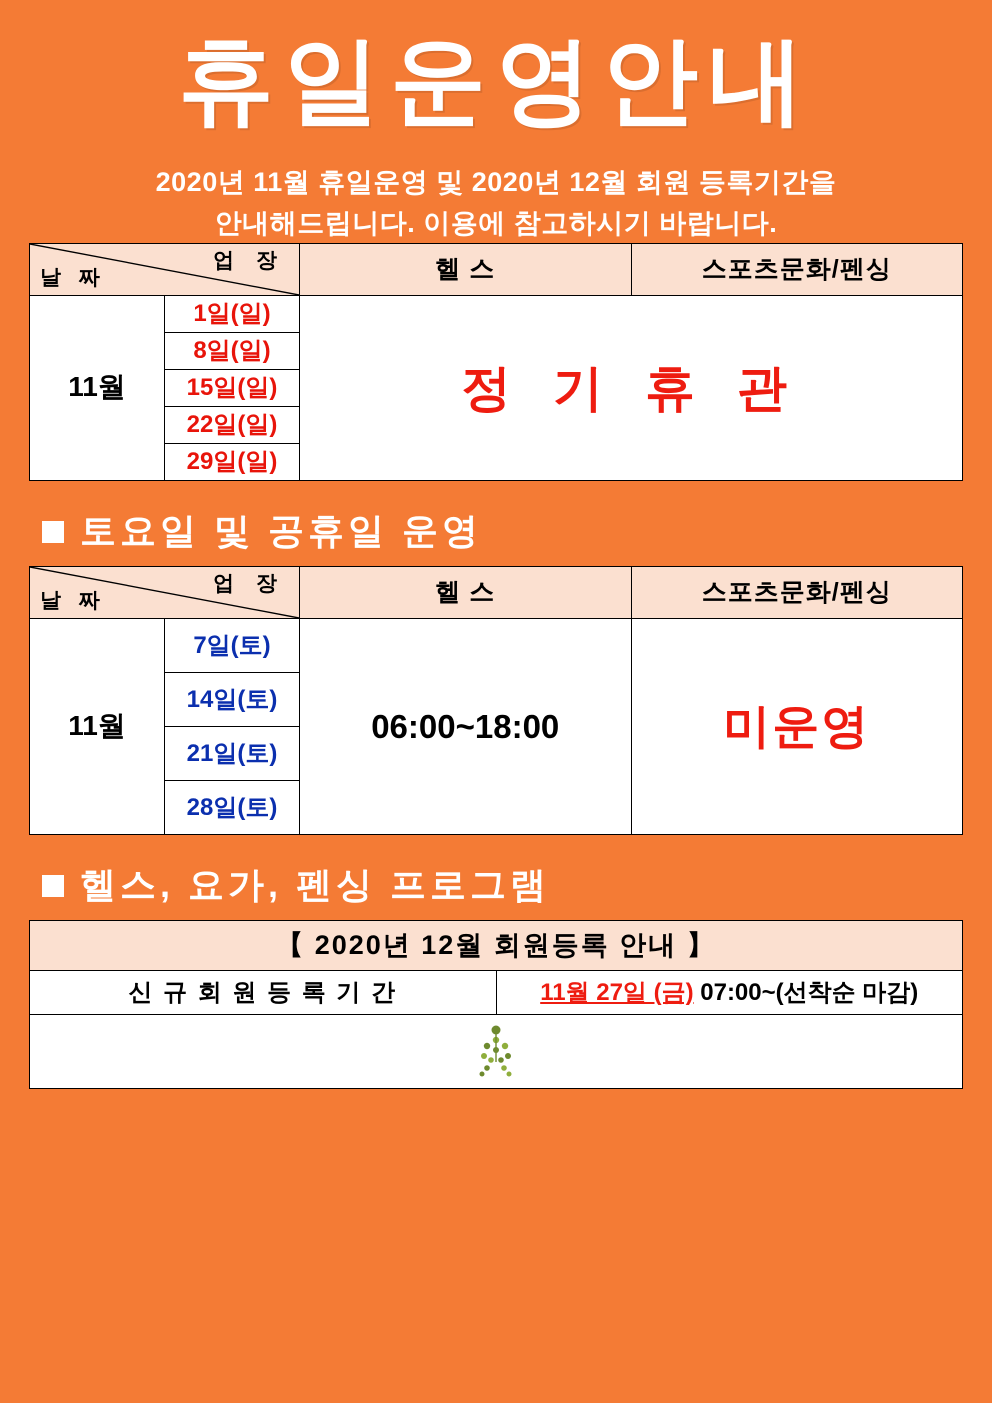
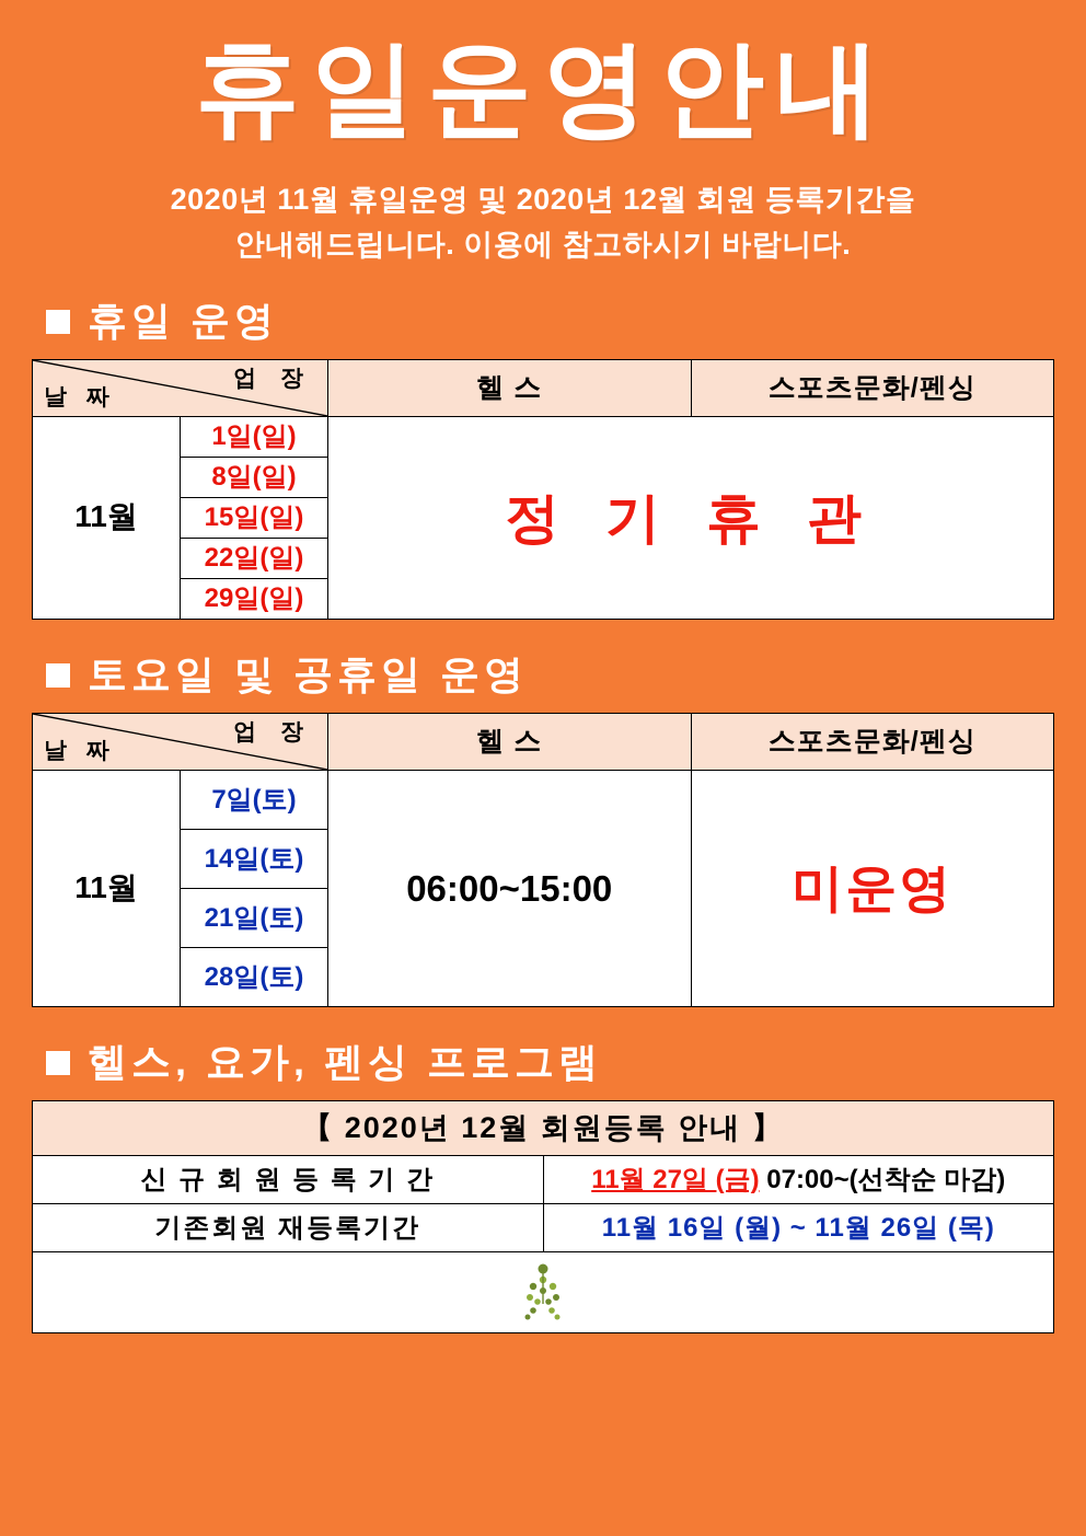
  휴일운영안내
  2020년 11월 휴일운영 및 2020년 12월 회원 등록기간을
  안내해드립니다. 이용에 참고하시기 바랍니다.
+ 휴일 운영
  업 장 날 짜	헬 스	스포츠문화/펜싱
  11월	1일(일)	정 기 휴 관
  8일(일)
  15일(일)
  22일(일)
  29일(일)
  토요일 및 공휴일 운영
  업 장 날 짜	헬 스	스포츠문화/펜싱
- 11월	7일(토)	06:00~18:00	미운영
+ 11월	7일(토)	06:00~15:00	미운영
  14일(토)
  21일(토)
  28일(토)
  헬스, 요가, 펜싱 프로그램
  【 2020년 12월 회원등록 안내 】
  신 규 회 원 등 록 기 간	11월 27일 (금) 07:00~(선착순 마감)
+ 기존회원 재등록기간	11월 16일 (월) ~ 11월 26일 (목)
